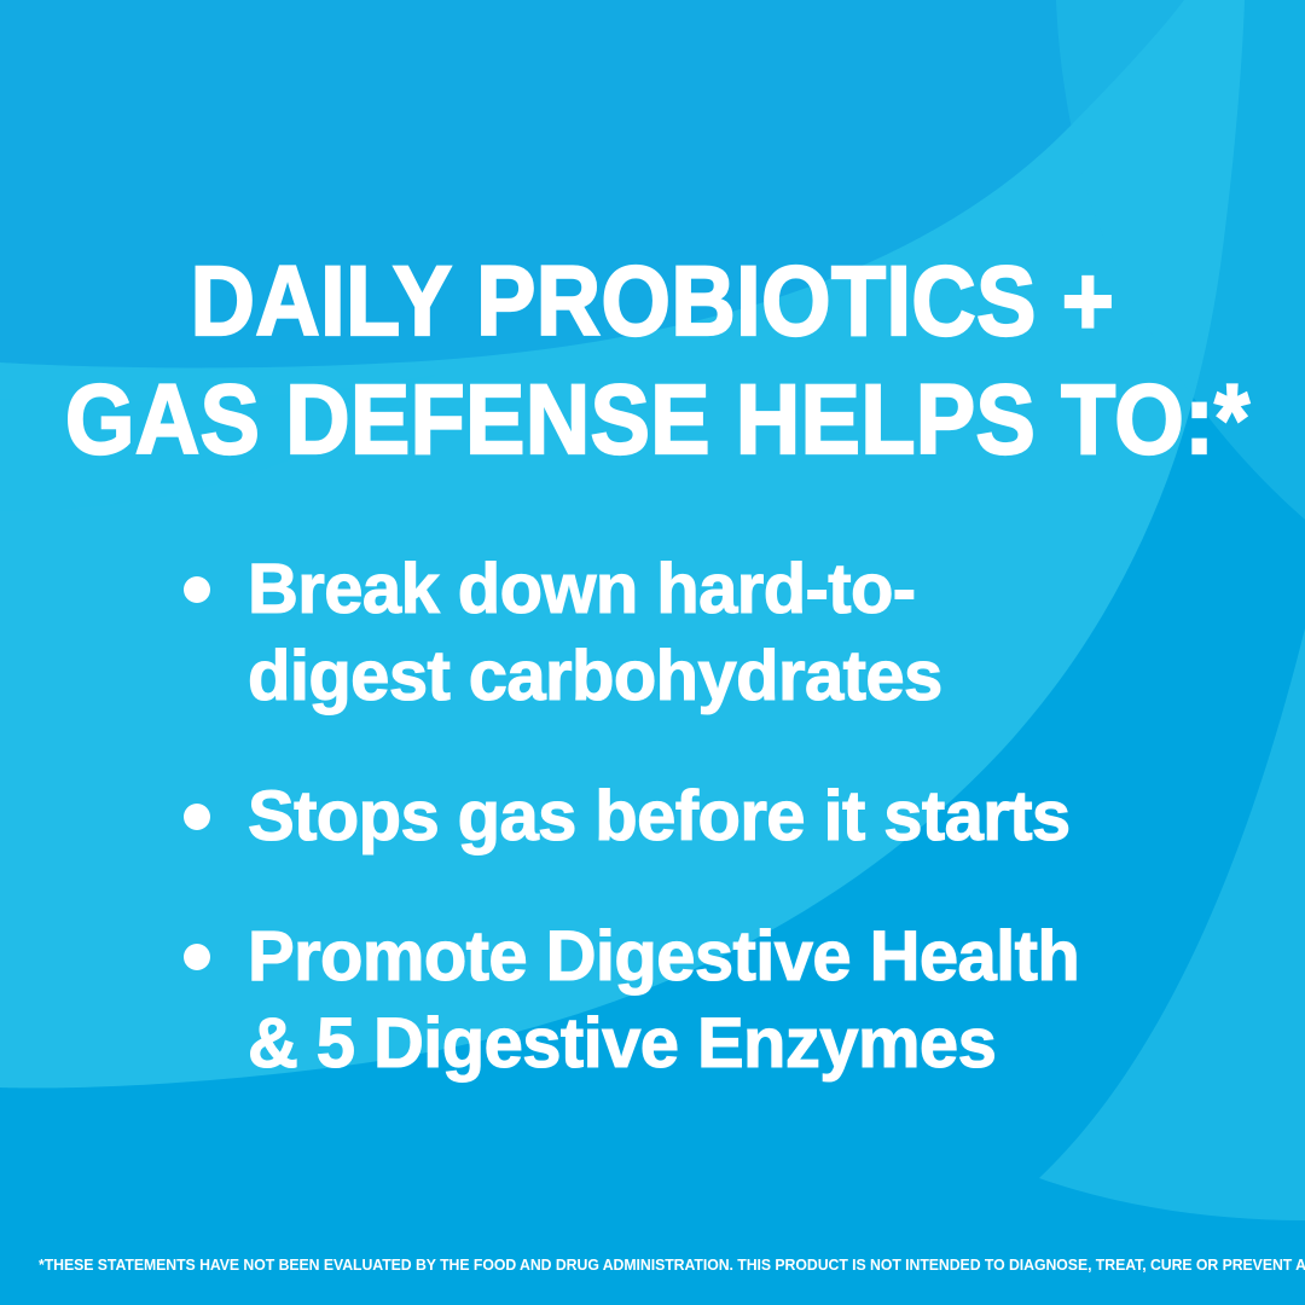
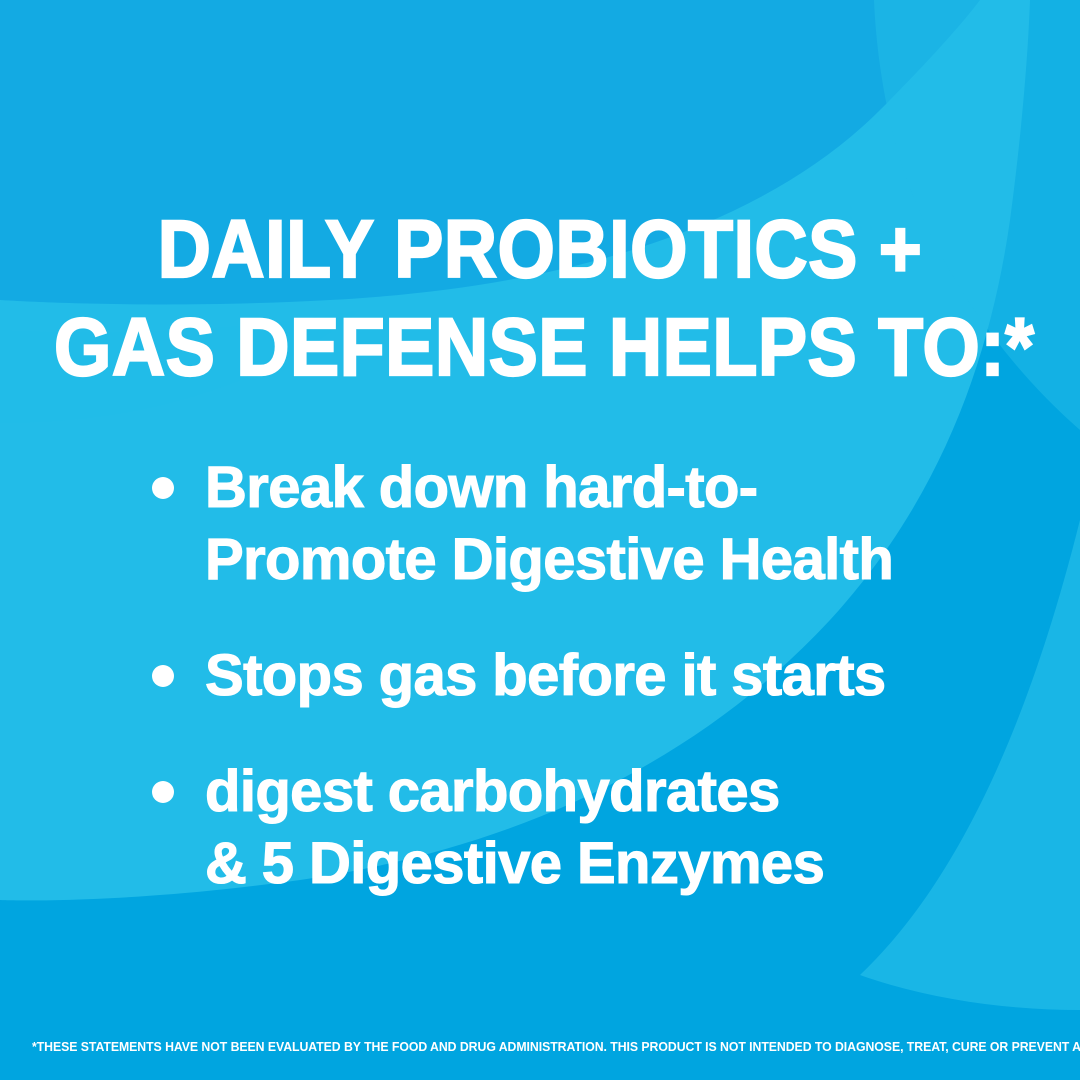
  DAILY PROBIOTICS +
  GAS DEFENSE HELPS TO:*
  Break down hard-to-
- digest carbohydrates
+ Promote Digestive Health
  Stops gas before it starts
- Promote Digestive Health
+ digest carbohydrates
  & 5 Digestive Enzymes
  *THESE STATEMENTS HAVE NOT BEEN EVALUATED BY THE FOOD AND DRUG ADMINISTRATION. THIS PRODUCT IS NOT INTENDED TO DIAGNOSE, TREAT, CURE OR PREVENT A
